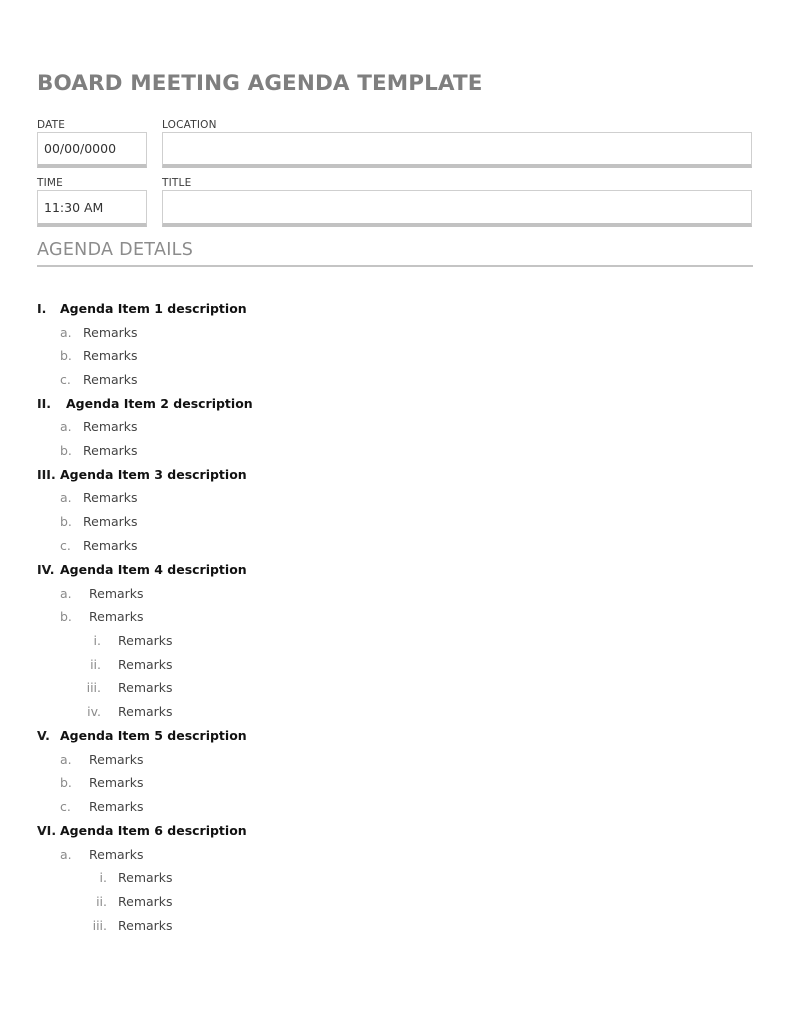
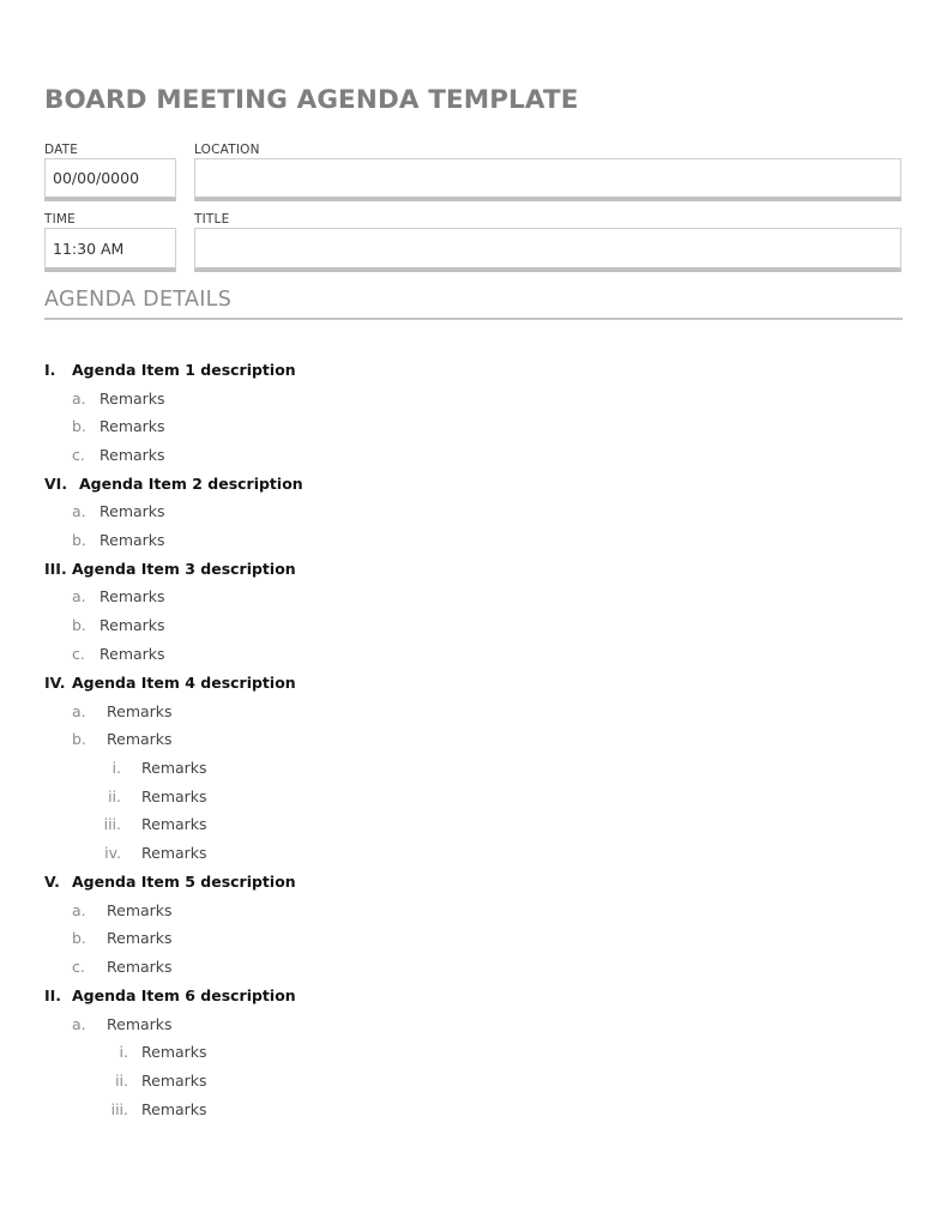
  BOARD MEETING AGENDA TEMPLATE
  DATE
  00/00/0000
  LOCATION
  TIME
  11:30 AM
  TITLE
  AGENDA DETAILS
  I.
  Agenda Item 1 description
  a.
  Remarks
  b.
  Remarks
  c.
  Remarks
- II.
+ VI.
  Agenda Item 2 description
  a.
  Remarks
  b.
  Remarks
  III.
  Agenda Item 3 description
  a.
  Remarks
  b.
  Remarks
  c.
  Remarks
  IV.
  Agenda Item 4 description
  a.
  Remarks
  b.
  Remarks
  i.
  Remarks
  ii.
  Remarks
  iii.
  Remarks
  iv.
  Remarks
  V.
  Agenda Item 5 description
  a.
  Remarks
  b.
  Remarks
  c.
  Remarks
- VI.
+ II.
  Agenda Item 6 description
  a.
  Remarks
  i.
  Remarks
  ii.
  Remarks
  iii.
  Remarks
